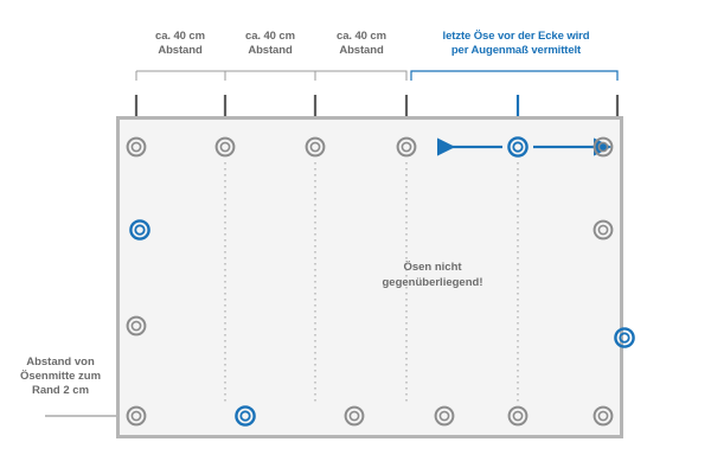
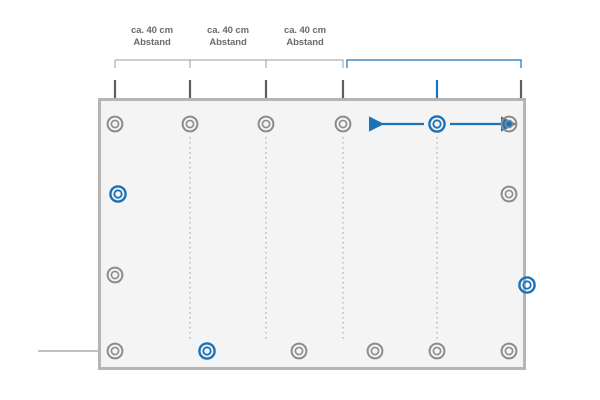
  ca. 40 cm
  Abstand
  ca. 40 cm
  Abstand
  ca. 40 cm
  Abstand
- letzte Öse vor der Ecke wird
- per Augenmaß vermittelt
- Ösen nicht
- gegenüberliegend!
- Abstand von
- Ösenmitte zum
- Rand 2 cm
